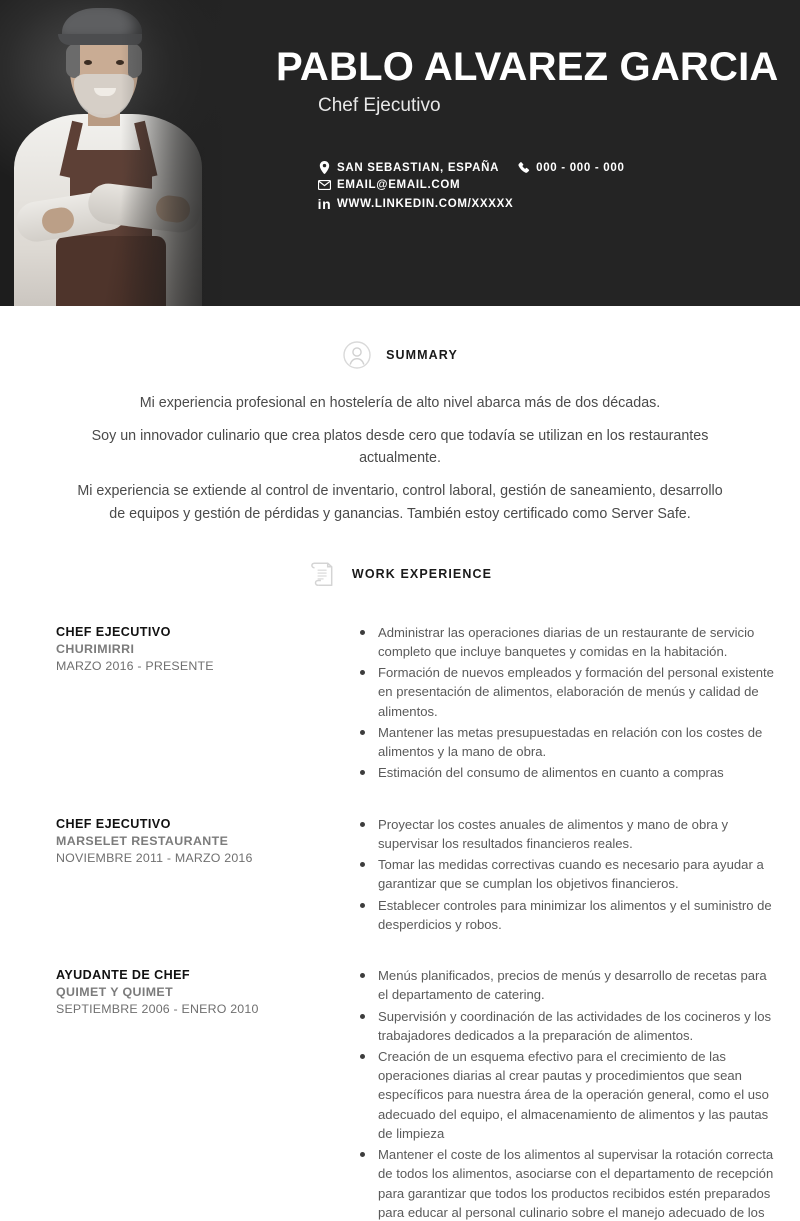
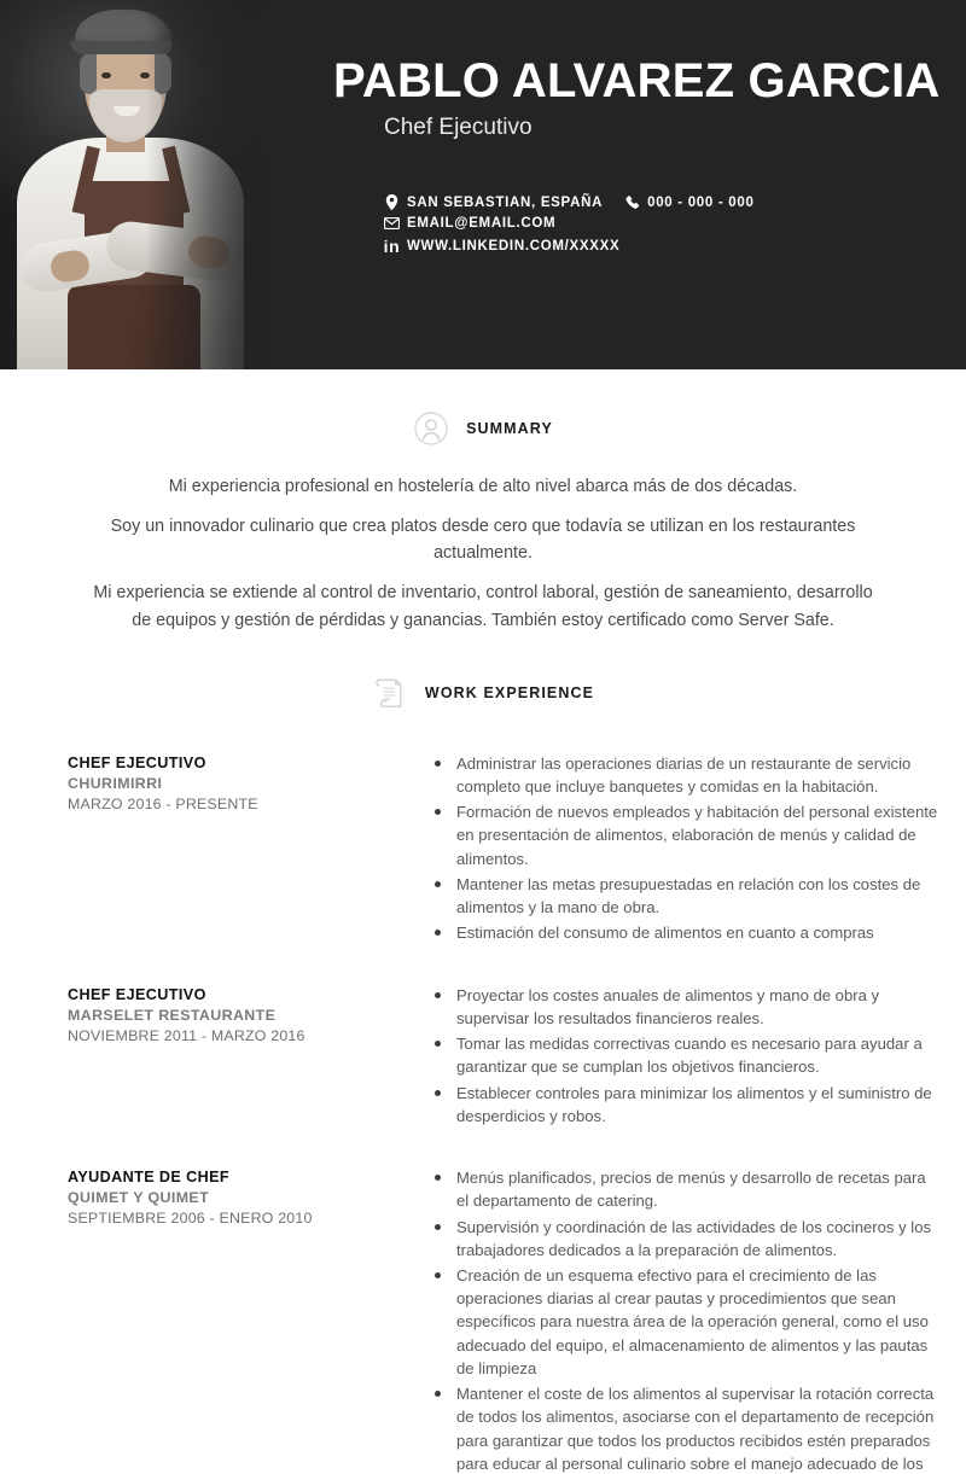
  PABLO ALVAREZ GARCIA
  Chef Ejecutivo
  SAN SEBASTIAN, ESPAÑA
  000 - 000 - 000
  EMAIL@EMAIL.COM
  in
  WWW.LINKEDIN.COM/XXXXX
  SUMMARY
  Mi experiencia profesional en hostelería de alto nivel abarca más de dos décadas.
  Soy un innovador culinario que crea platos desde cero que todavía se utilizan en los restaurantes actualmente.
  Mi experiencia se extiende al control de inventario, control laboral, gestión de saneamiento, desarrollo de equipos y gestión de pérdidas y ganancias. También estoy certificado como Server Safe.
  WORK EXPERIENCE
  CHEF EJECUTIVO
  CHURIMIRRI
  MARZO 2016 - PRESENTE
  Administrar las operaciones diarias de un restaurante de servicio completo que incluye banquetes y comidas en la habitación.
- Formación de nuevos empleados y formación del personal existente en presentación de alimentos, elaboración de menús y calidad de alimentos.
+ Formación de nuevos empleados y habitación del personal existente en presentación de alimentos, elaboración de menús y calidad de alimentos.
  Mantener las metas presupuestadas en relación con los costes de alimentos y la mano de obra.
  Estimación del consumo de alimentos en cuanto a compras
  CHEF EJECUTIVO
  MARSELET RESTAURANTE
  NOVIEMBRE 2011 - MARZO 2016
  Proyectar los costes anuales de alimentos y mano de obra y supervisar los resultados financieros reales.
  Tomar las medidas correctivas cuando es necesario para ayudar a garantizar que se cumplan los objetivos financieros.
  Establecer controles para minimizar los alimentos y el suministro de desperdicios y robos.
  AYUDANTE DE CHEF
  QUIMET Y QUIMET
  SEPTIEMBRE 2006 - ENERO 2010
  Menús planificados, precios de menús y desarrollo de recetas para el departamento de catering.
  Supervisión y coordinación de las actividades de los cocineros y los trabajadores dedicados a la preparación de alimentos.
  Creación de un esquema efectivo para el crecimiento de las operaciones diarias al crear pautas y procedimientos que sean específicos para nuestra área de la operación general, como el uso adecuado del equipo, el almacenamiento de alimentos y las pautas de limpieza
  Mantener el coste de los alimentos al supervisar la rotación correcta de todos los alimentos, asociarse con el departamento de recepción para garantizar que todos los productos recibidos estén preparados para educar al personal culinario sobre el manejo adecuado de los
